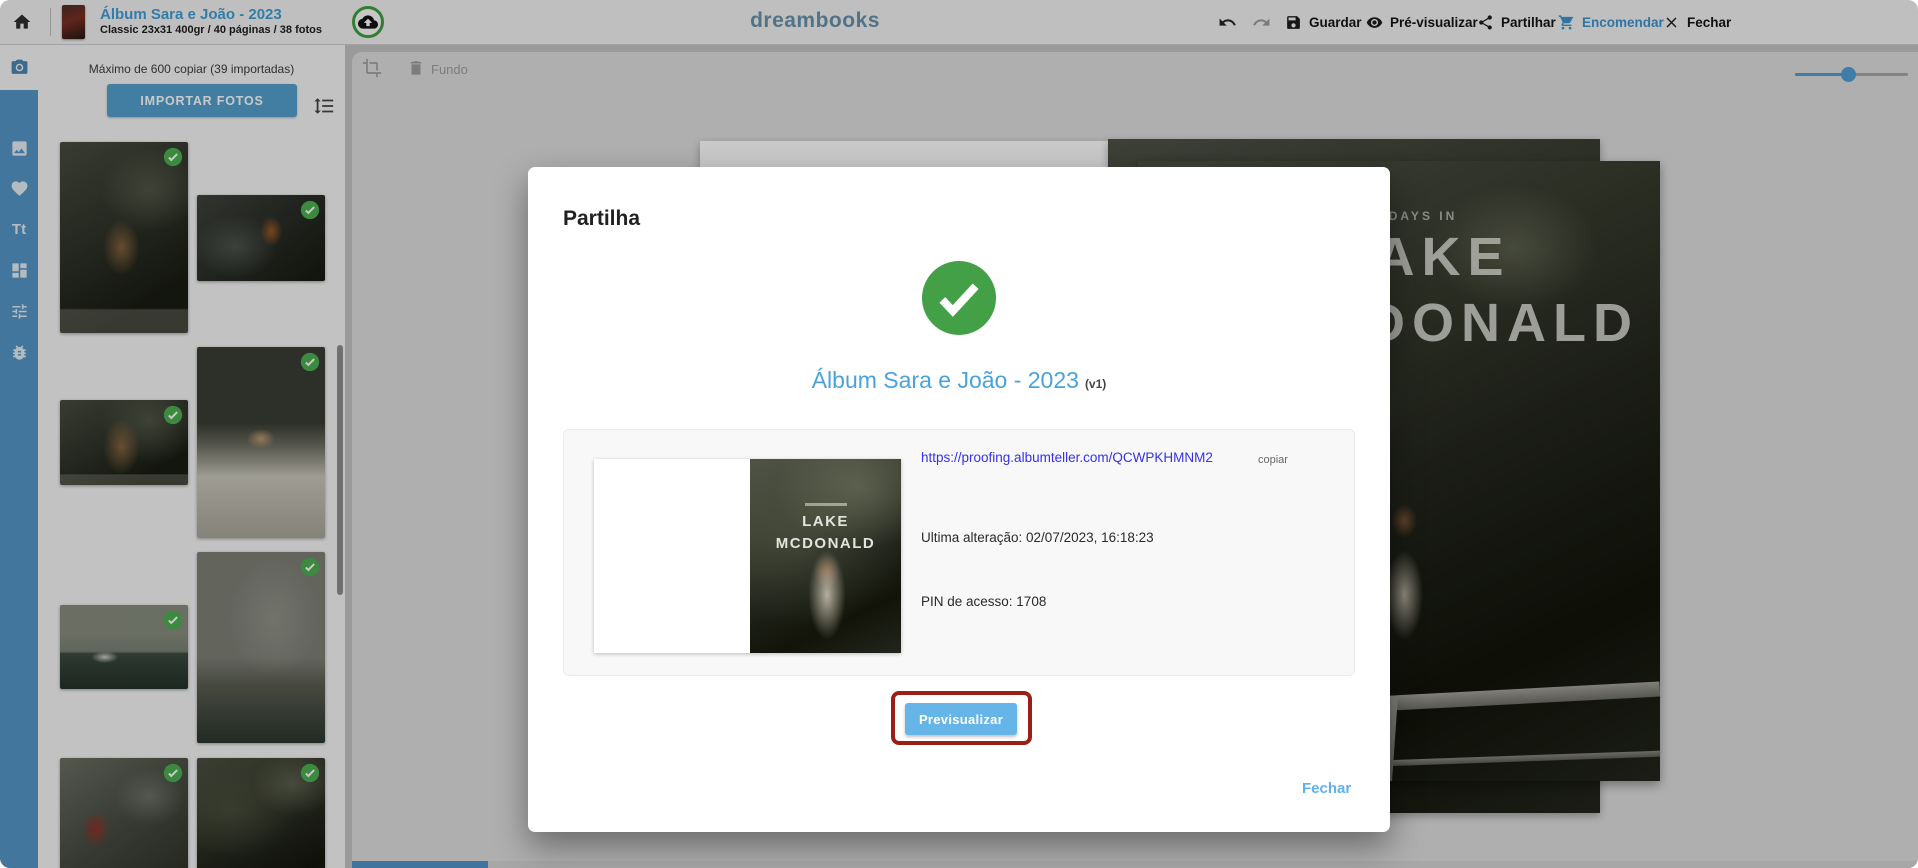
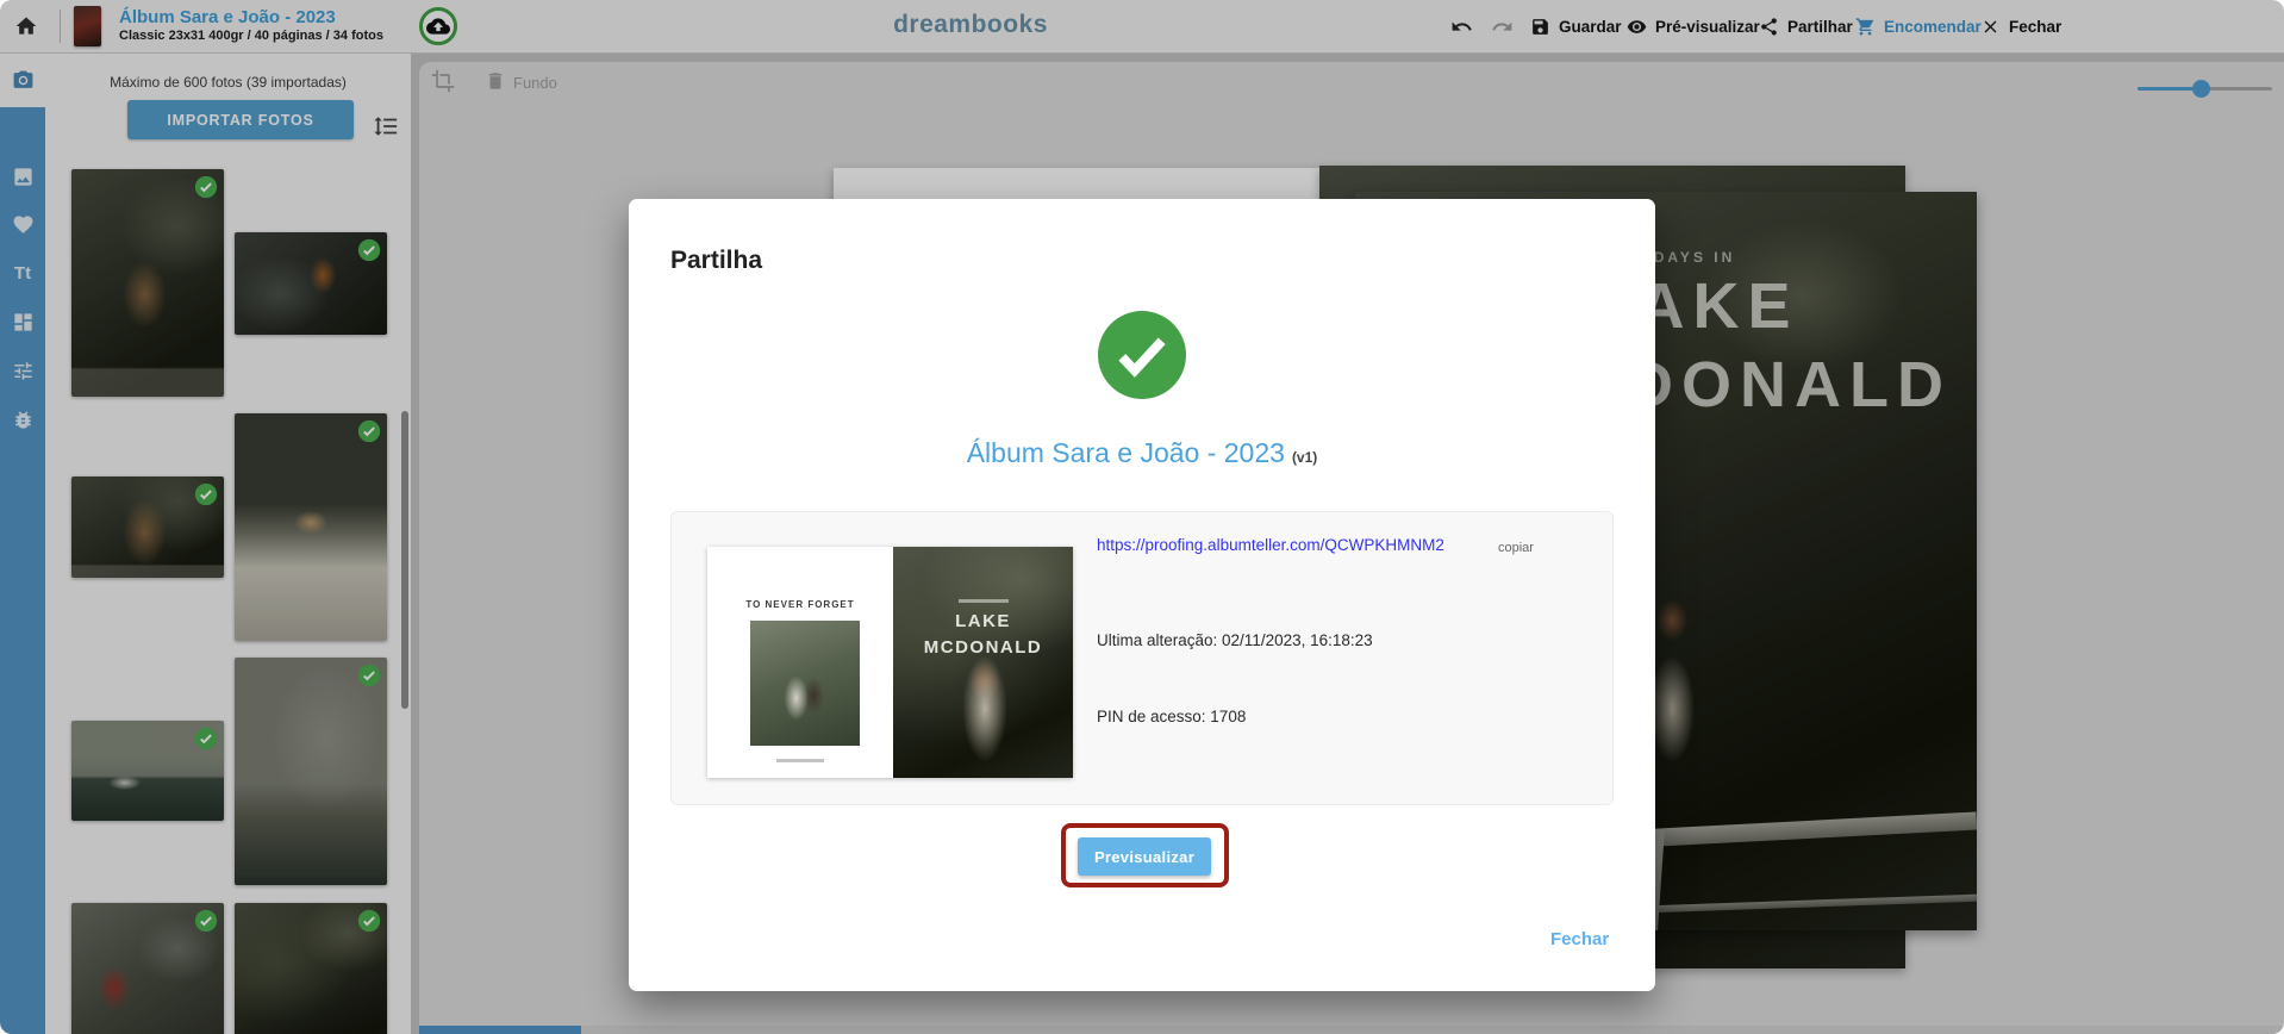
  Álbum Sara e João - 2023
- Classic 23x31 400gr / 40 páginas / 38 fotos
+ Classic 23x31 400gr / 40 páginas / 34 fotos
  dreambooks
  Guardar
  Pré-visualizar
  Partilhar
  Encomendar
  Fechar
  Tt
- Máximo de 600 copiar (39 importadas)
+ Máximo de 600 fotos (39 importadas)
  IMPORTAR FOTOS
  Fundo
  DAYS IN
  AKE
  Partilha
  Álbum Sara e João - 2023 (v1)
+ TO NEVER FORGET
  LAKE
  MCDONALD
  https://proofing.albumteller.com/QCWPKHMNM2
  copiar
- Ultima alteração: 02/07/2023, 16:18:23
+ Ultima alteração: 02/11/2023, 16:18:23
  PIN de acesso: 1708
  Previsualizar
  Fechar
